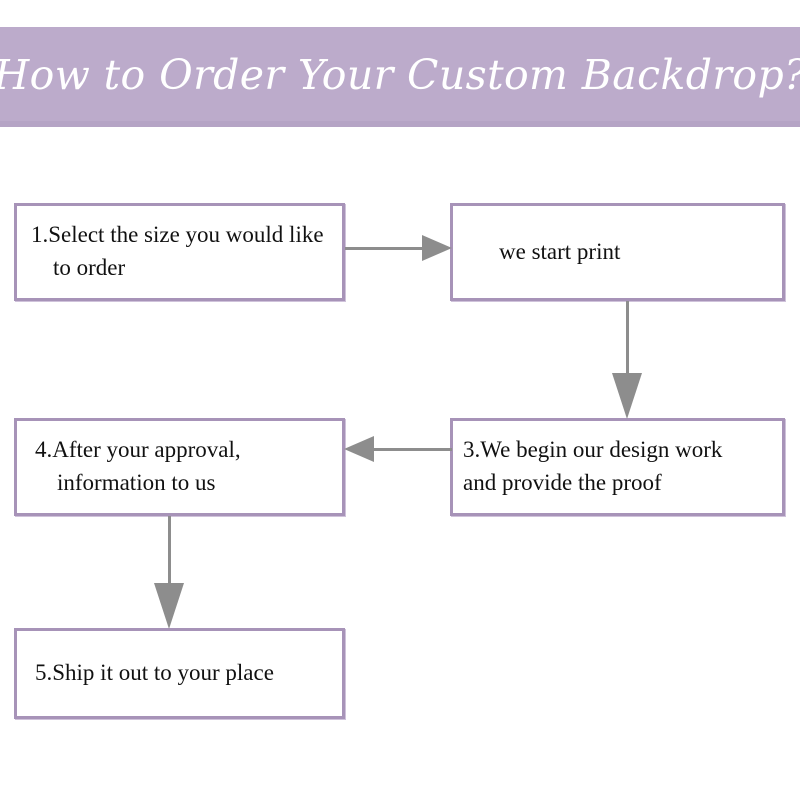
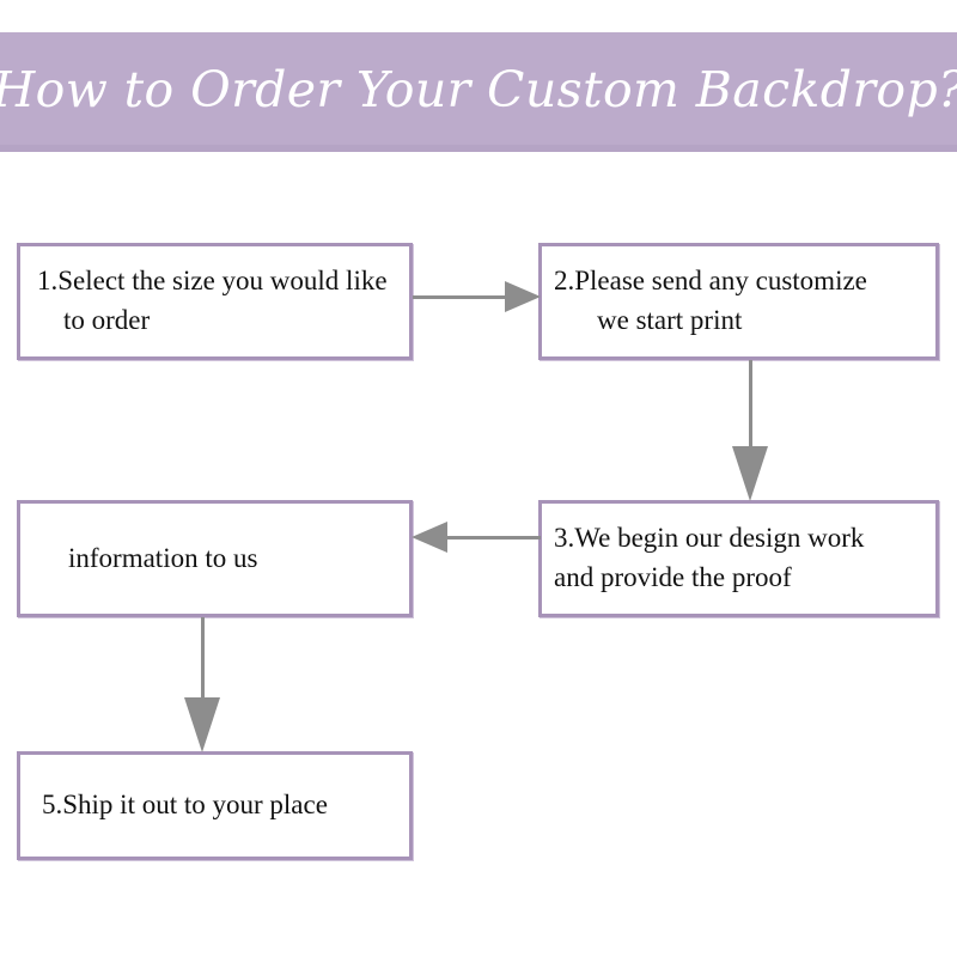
  How to Order Your Custom Backdrop?
  1.Select the size you would like
  to order
+ 2.Please send any customize
  we start print
  3.We begin our design work
  and provide the proof
- 4.After your approval,
  information to us
  5.Ship it out to your place
